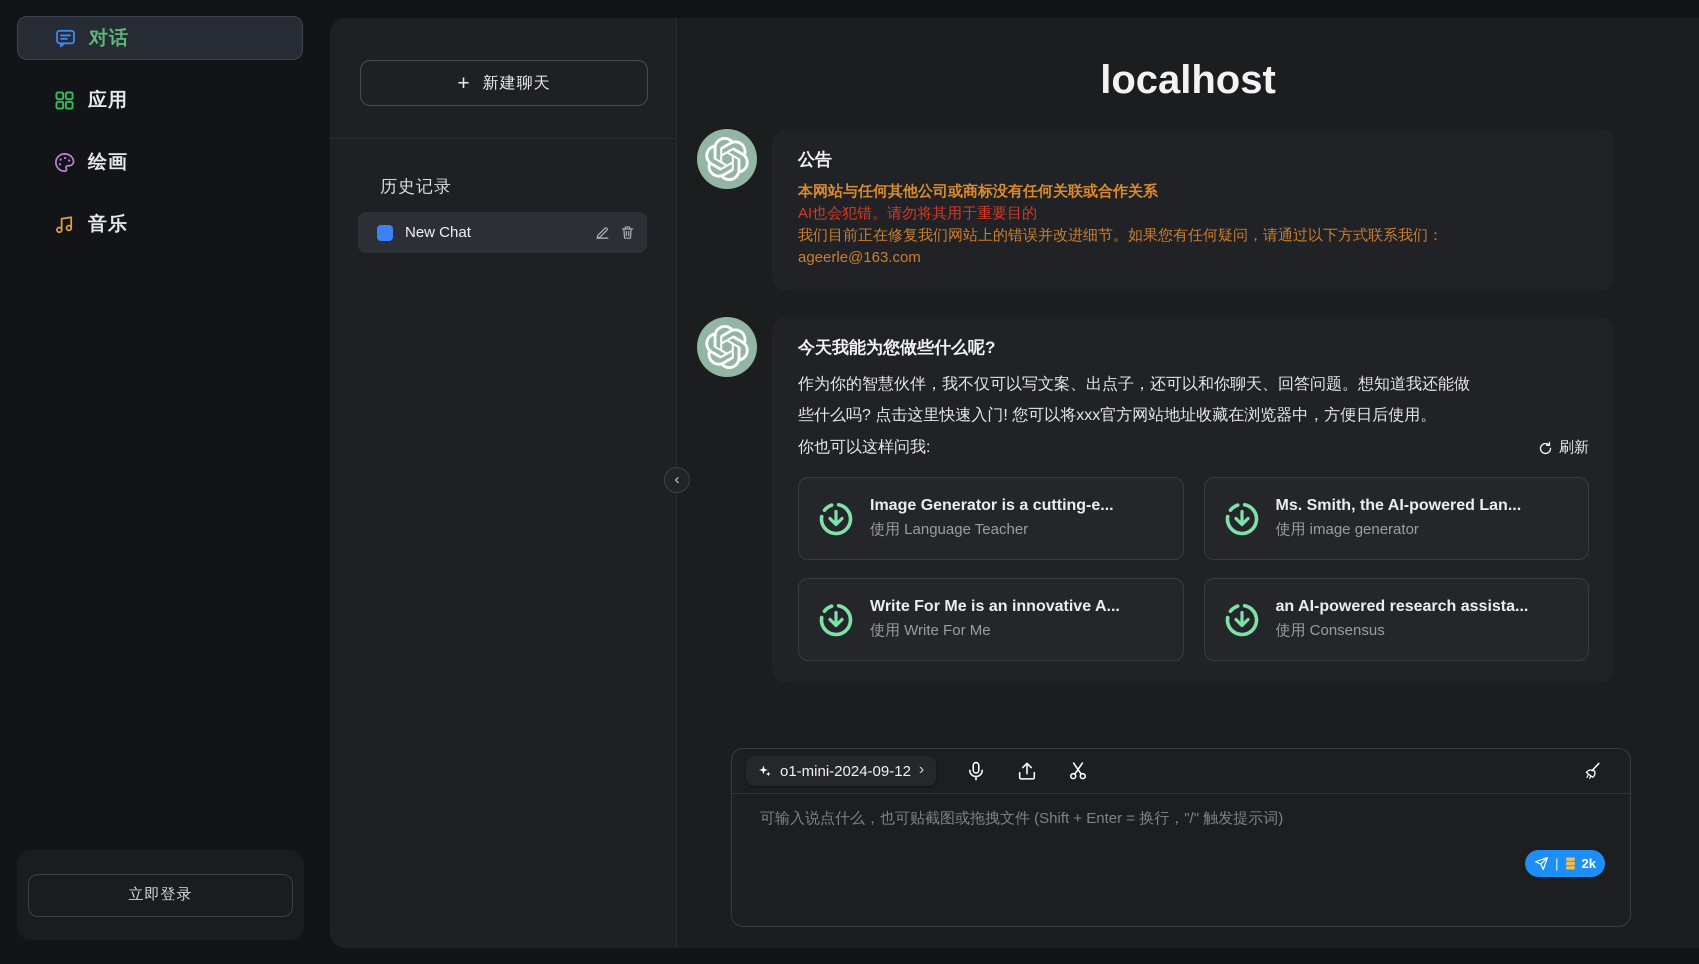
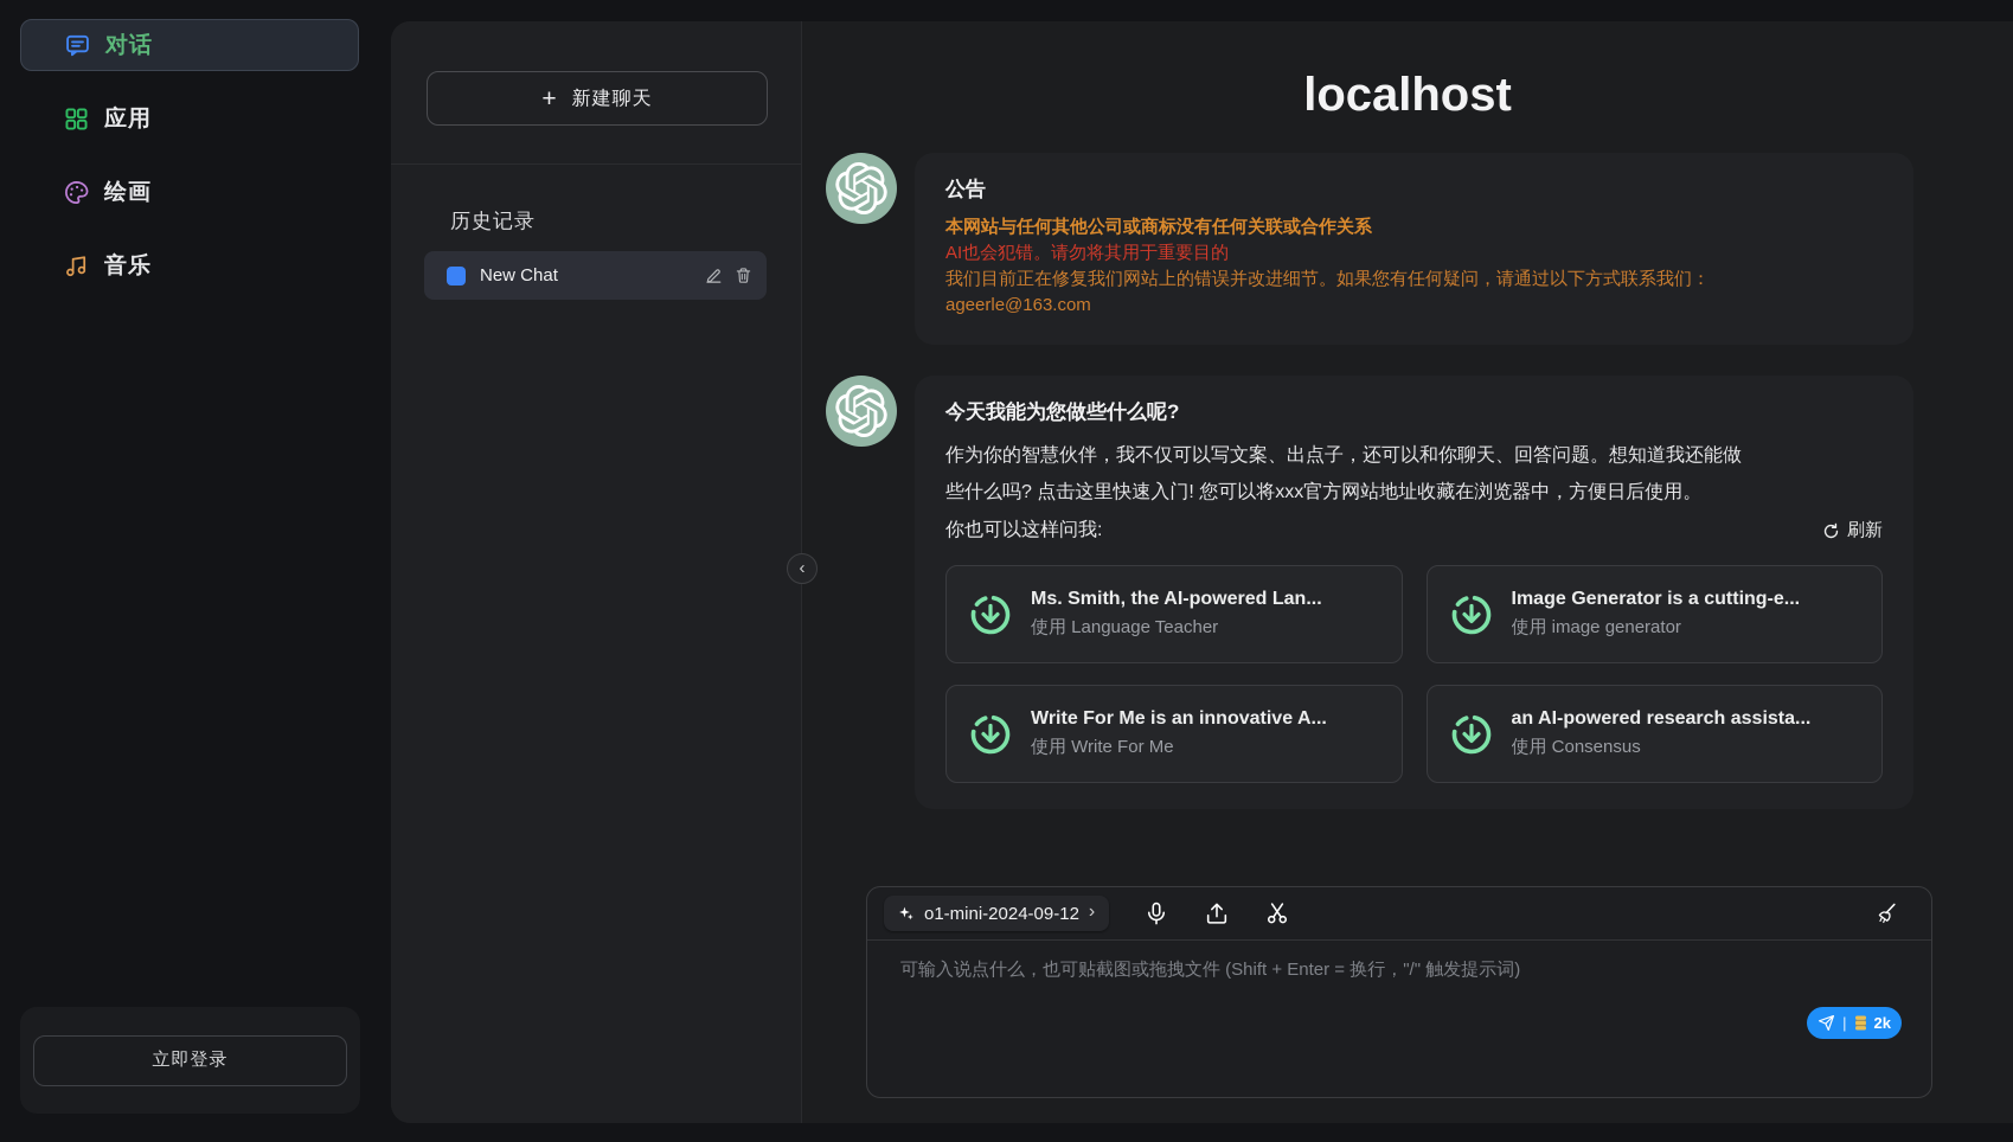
  对话
  应用
  绘画
  音乐
  立即登录
  +
  新建聊天
  历史记录
  New Chat
  ‹
  localhost
  公告
  本网站与任何其他公司或商标没有任何关联或合作关系
  AI也会犯错。请勿将其用于重要目的
  我们目前正在修复我们网站上的错误并改进细节。如果您有任何疑问，请通过以下方式联系我们：
  ageerle@163.com
  今天我能为您做些什么呢?
  作为你的智慧伙伴，我不仅可以写文案、出点子，还可以和你聊天、回答问题。想知道我还能做些什么吗? 点击这里快速入门! 您可以将xxx官方网站地址收藏在浏览器中，方便日后使用。
  你也可以这样问我:
  刷新
- Image Generator is a cutting-e...
+ Ms. Smith, the AI-powered Lan...
  使用 Language Teacher
- Ms. Smith, the AI-powered Lan...
+ Image Generator is a cutting-e...
  使用 image generator
  Write For Me is an innovative A...
  使用 Write For Me
  an AI-powered research assista...
  使用 Consensus
  o1-mini-2024-09-12
  ›
  可输入说点什么，也可贴截图或拖拽文件 (Shift + Enter = 换行，"/" 触发提示词)
  |
  2k
